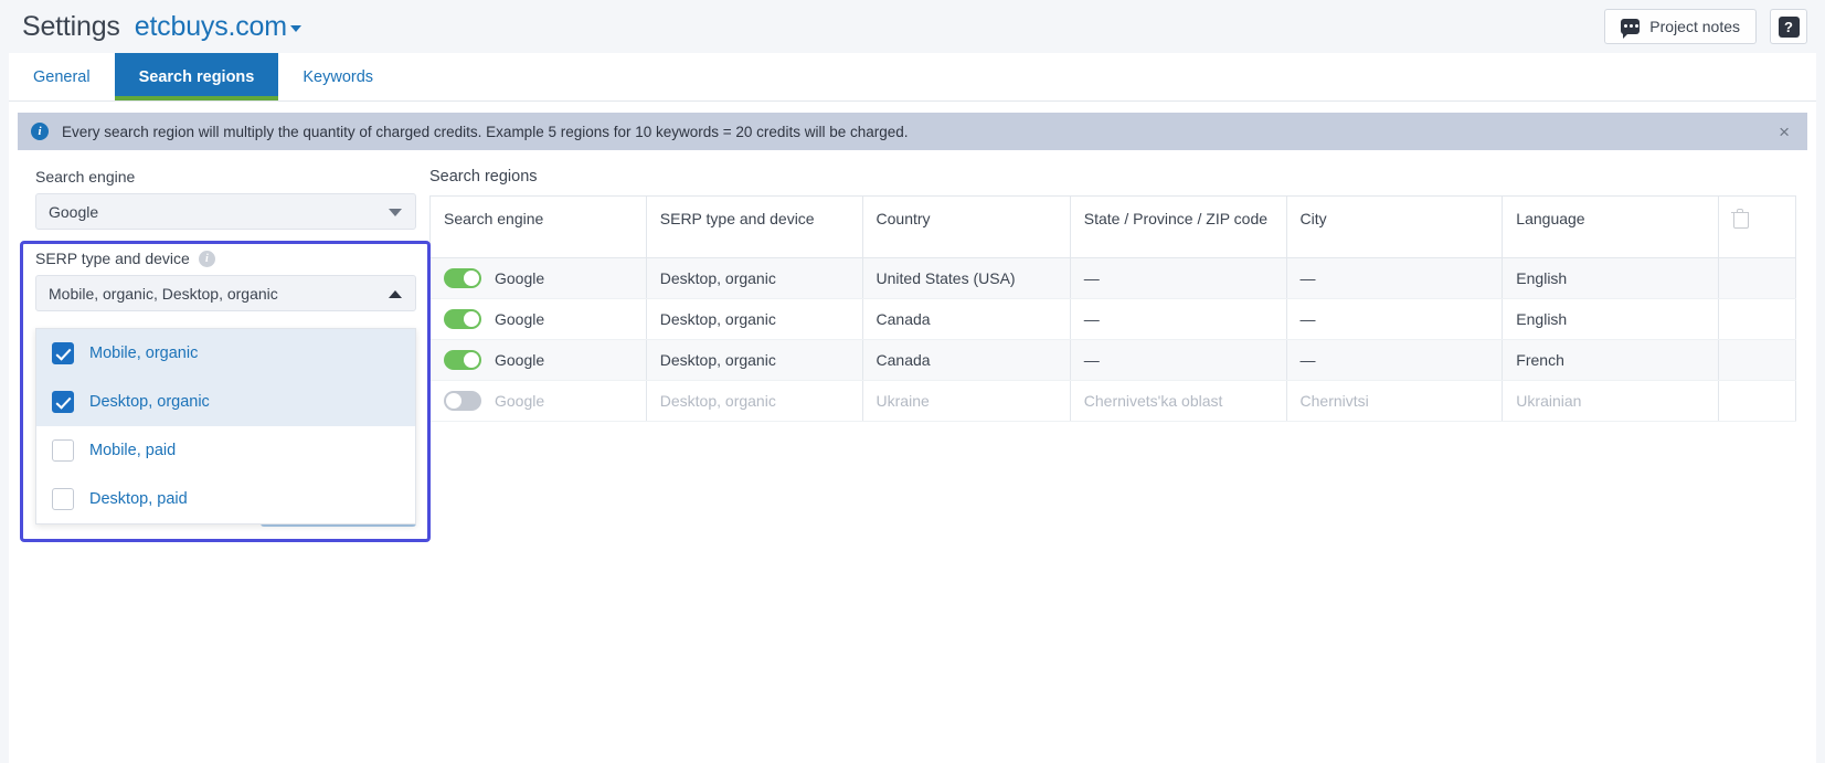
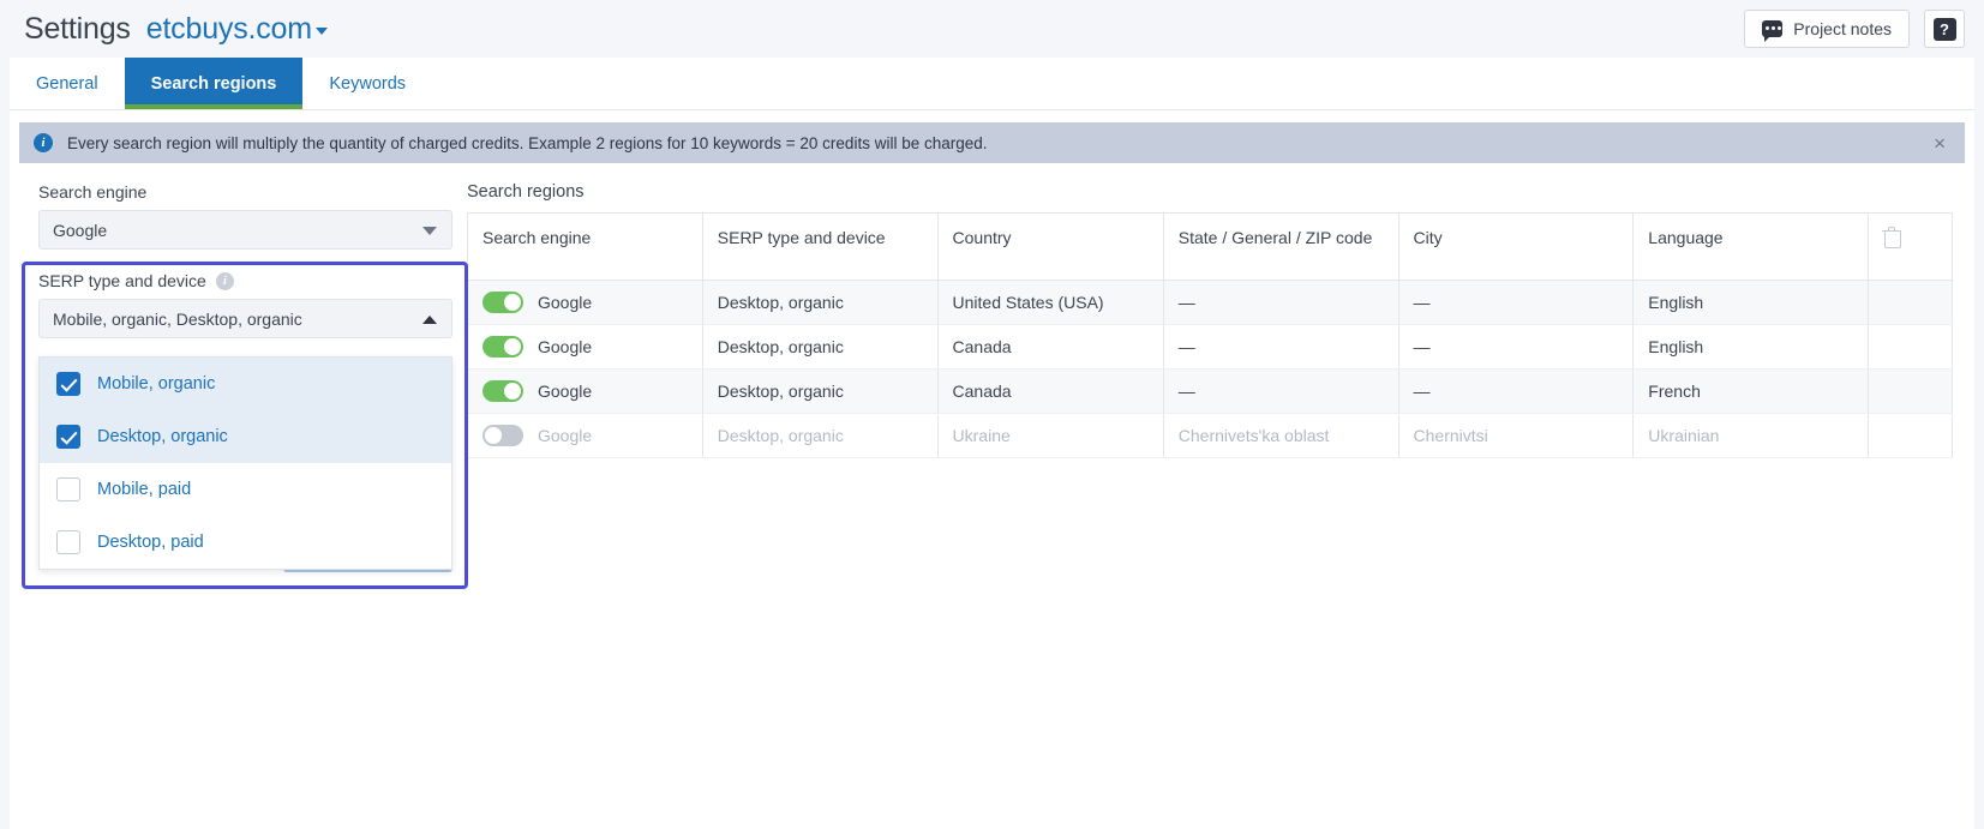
  Settings
  etcbuys.com
  Project notes
  ?
  General
  Search regions
  Keywords
  i
- Every search region will multiply the quantity of charged credits. Example 5 regions for 10 keywords = 20 credits will be charged.
+ Every search region will multiply the quantity of charged credits. Example 2 regions for 10 keywords = 20 credits will be charged.
  ×
  Search engine
  Google
  SERP type and device
  i
  Mobile, organic, Desktop, organic
  Mobile, organic
  Desktop, organic
  Mobile, paid
  Desktop, paid
  Search regions
- Search engine	SERP type and device	Country	State / Province / ZIP code	City	Language
+ Search engine	SERP type and device	Country	State / General / ZIP code	City	Language
  Google	Desktop, organic	United States (USA)	—	—	English
  Google	Desktop, organic	Canada	—	—	English
  Google	Desktop, organic	Canada	—	—	French
  Google	Desktop, organic	Ukraine	Chernivets'ka oblast	Chernivtsi	Ukrainian
